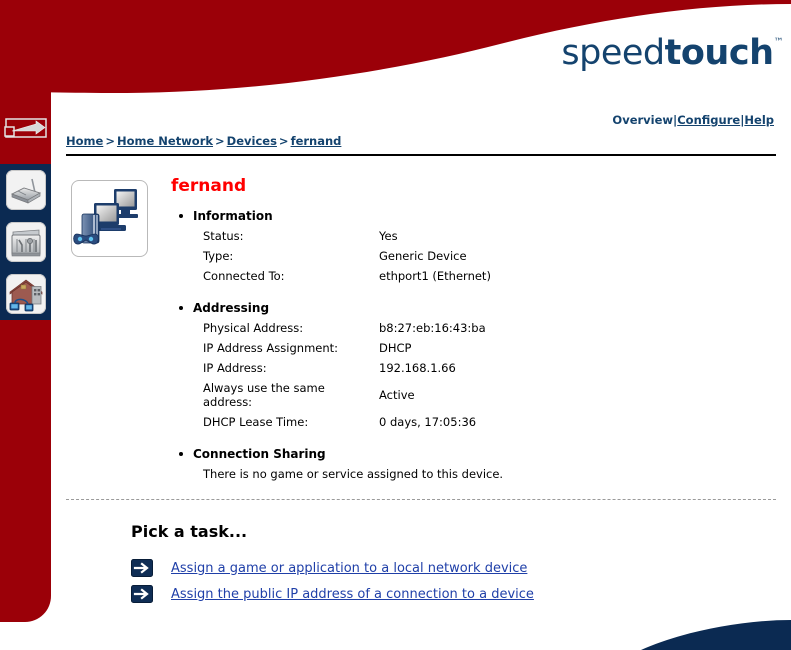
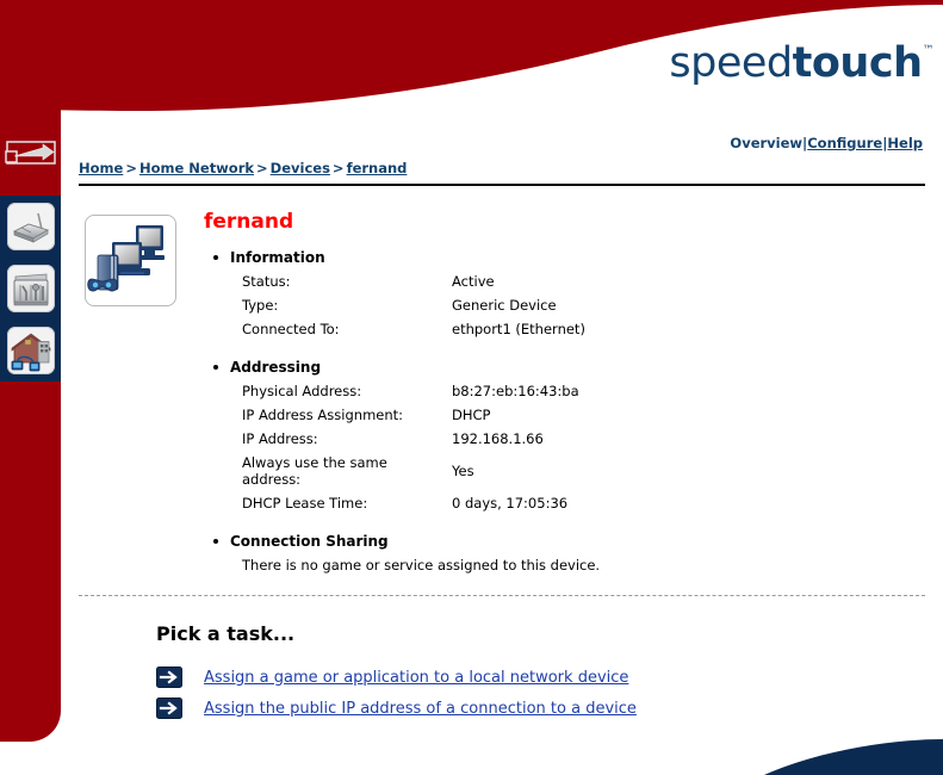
  speedtouch™
  Overview|Configure|Help
  Home > Home Network > Devices > fernand
  fernand
  Information
- Status:	Yes
+ Status:	Active
  Type:	Generic Device
  Connected To:	ethport1 (Ethernet)
  Addressing
  Physical Address:	b8:27:eb:16:43:ba
  IP Address Assignment:	DHCP
  IP Address:	192.168.1.66
- Always use the same address:	Active
+ Always use the same address:	Yes
  DHCP Lease Time:	0 days, 17:05:36
  Connection Sharing
  There is no game or service assigned to this device.
  Pick a task...
  Assign a game or application to a local network device
  Assign the public IP address of a connection to a device
